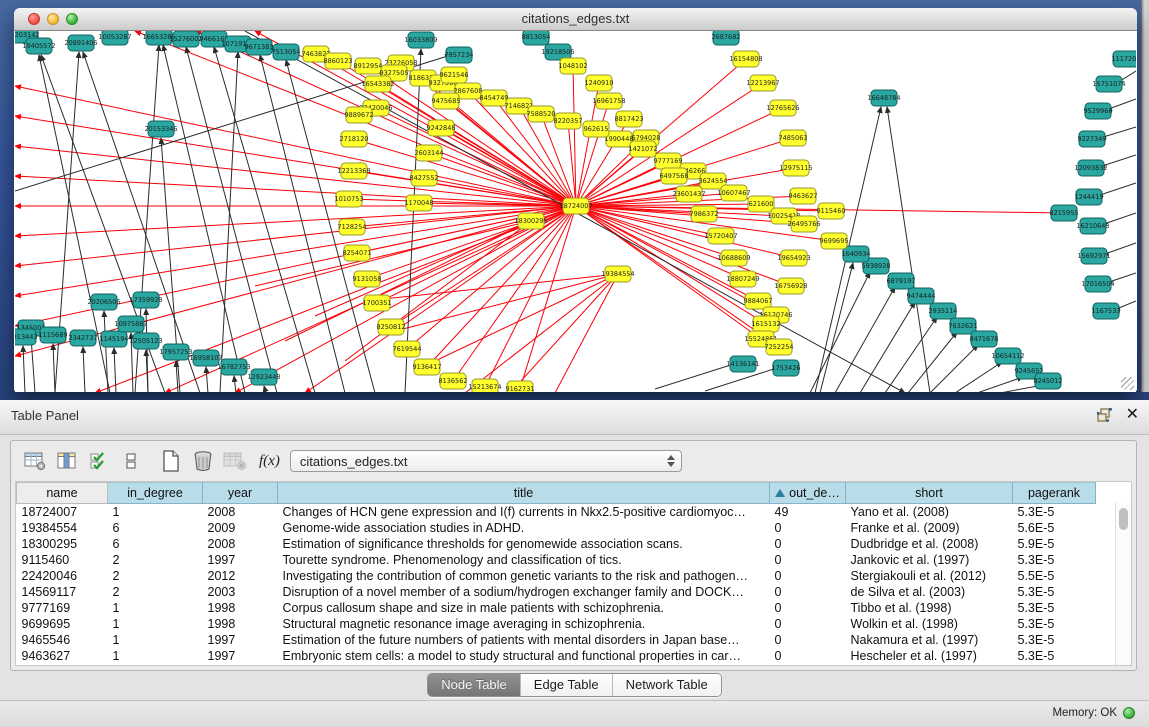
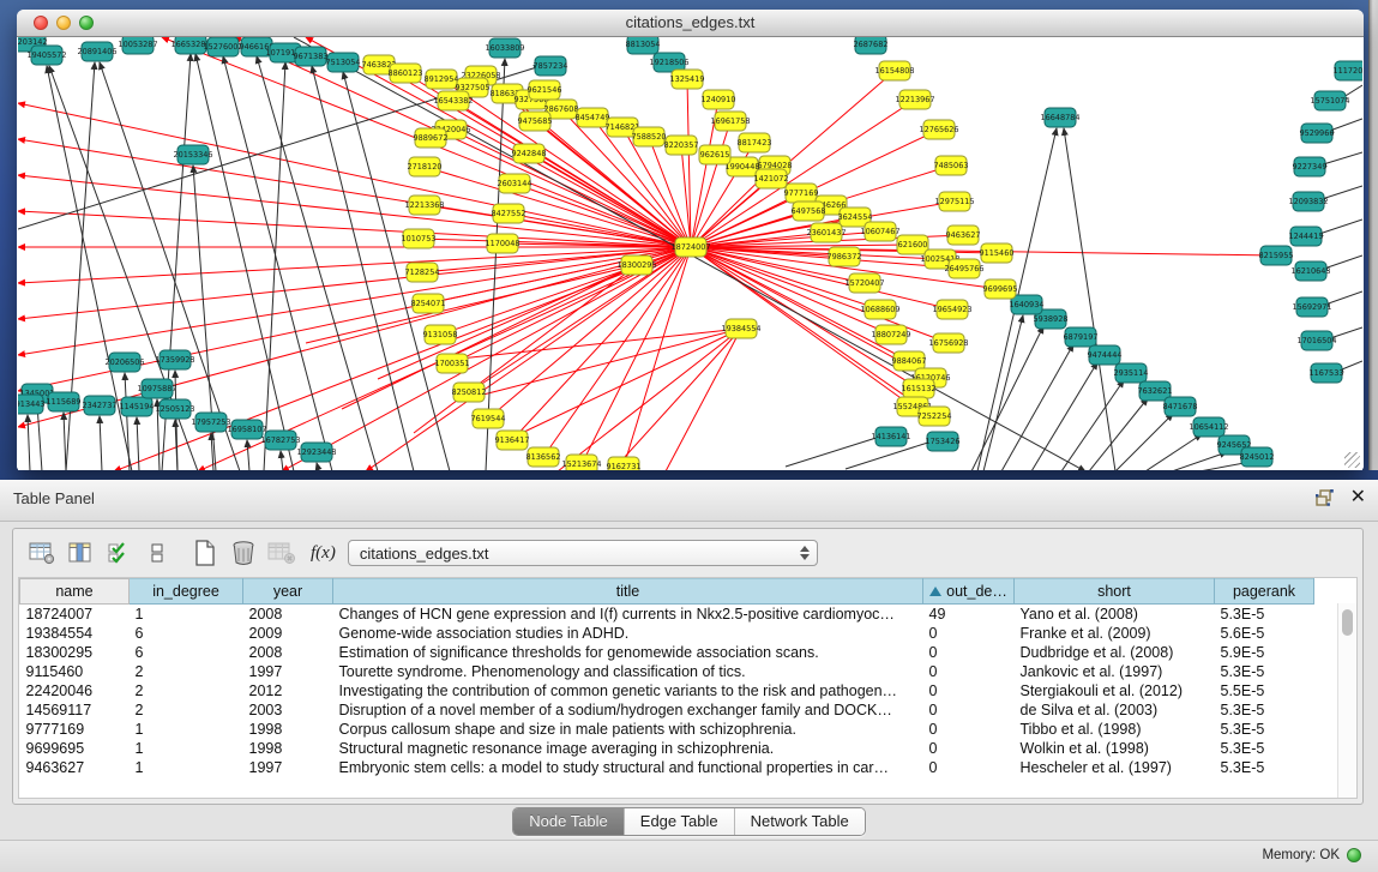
  citations_edges.txt
  18724007
  18300295
  203142
  19405572
  20891406
  10053287
  1665328
  15276002
  946616
  107191
  9671383
  7513054
  20153346
  16033809
  7857234
  8813054
  19218506
  2687682
  16648784
  111720
  15751074
  9529966
  9227349
  12093832
  1244415
  16210643
  8215955
  15692971
  17016504
  1167533
  5938928
  6879197
  9474444
  2935114
  7632621
  8471678
  10654112
  9245652
  8245012
  134500
  913443
  1115689
  2342737
  1145194
  20206506
  17359928
  10975887
  12505123
  17957253
  16958107
  16782753
  12923448
  14136141
  1753426
  1640934
  746382
  8860123
  8912954
  23226058
  9327505
  81863
  9621546
  16543382
  2867608
  8454749
  9889672
  9475685
  714682
  7588520
  8220357
- 1048102
+ 1325419
  9242848
  2718120
  2603144
  12213368
  8427552
  1010753
  1170048
  1240910
  16961758
  8817423
  6794028
  1990448
  1421072
  962615
  9777169
  6497568
  3624554
  23601437
  10607467
  621600
  9463627
  7986372
  100254
  9115460
  26495766
  16154808
  12213967
  12765626
  7485063
  12975115
  15720407
  10688609
  18807249
  19654923
  16756928
  9884067
  16120746
  1615132
  155248
  7252254
  9699695
  19384554
  7128254
  8254071
  9131058
  1700351
  8250812
  7619544
  9136417
  8136562
  15213674
  9162731
  Table Panel
  ✕
  f(x)
  citations_edges.txt
  name	in_degree	year	title	out_de…	short	pagerank
  18724007	1	2008	Changes of HCN gene expression and I(f) currents in Nkx2.5-positive cardiomyoc…	49	Yano et al. (2008)	5.3E-5
  19384554	6	2009	Genome-wide association studies in ADHD.	0	Franke et al. (2009)	5.6E-5
  18300295	6	2008	Estimation of significance thresholds for genomewide association scans.	0	Dudbridge et al. (2008)	5.9E-5
  9115460	2	1997	Tourette syndrome. Phenomenology and classification of tics.	0	Jankovic et al. (1997)	5.3E-5
  22420046	2	2012	Investigating the contribution of common genetic variants to the risk and pathogen…	0	Stergiakouli et al. (2012)	5.5E-5
  14569117	2	2003	Disruption of a novel member of a sodium/hydrogen exchanger family and DOCK…	0	de Silva et al. (2003)	5.3E-5
  9777169	1	1998	Corpus callosum shape and size in male patients with schizophrenia.	0	Tibbo et al. (1998)	5.3E-5
  9699695	1	1998	Structural magnetic resonance image averaging in schizophrenia.	0	Wolkin et al. (1998)	5.3E-5
- 9465546	1	1997	Estimation of the future numbers of patients with mental disorders in Japan base…	0	Nakamura et al. (1997)	5.3E-5
  9463627	1	1997	Embryonic stem cells: a model to study structural and functional properties in car…	0	Hescheler et al. (1997)	5.3E-5
  Node Table
  Edge Table
  Network Table
  Memory: OK
